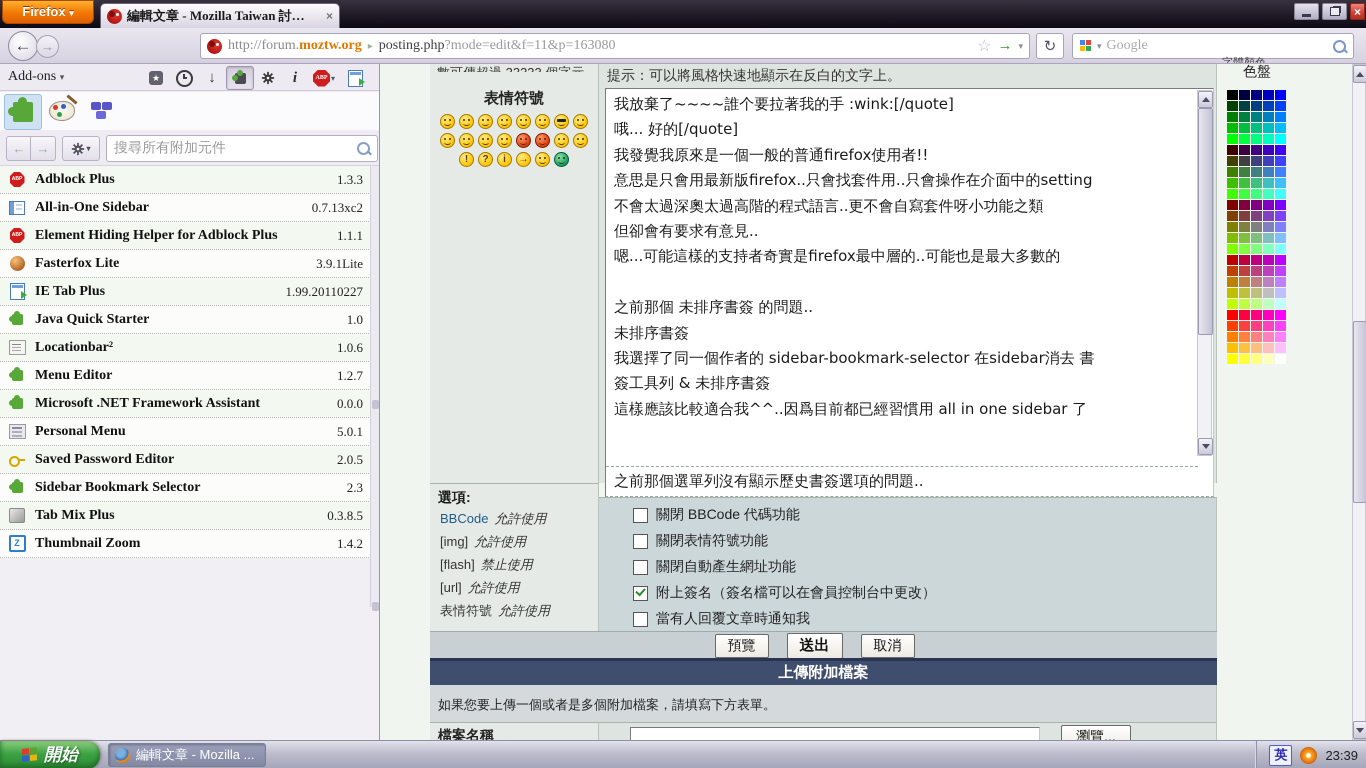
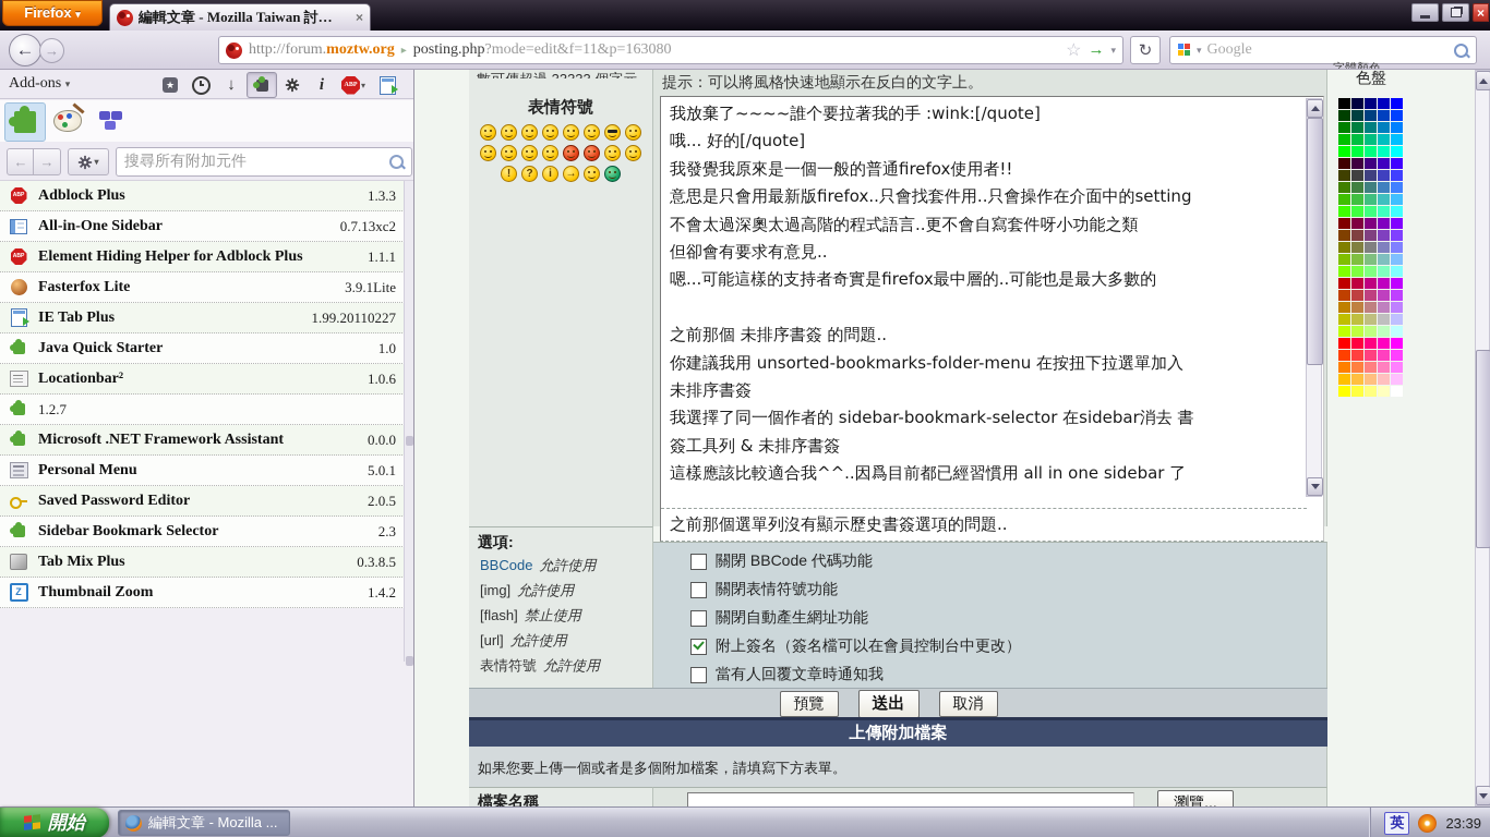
  Firefox ▾
  編輯文章 - Mozilla Taiwan 討…
  ×
  ×
  ←
  →
  http://forum.
  moztw.org
  ▸
  posting.php
  ?mode=edit&f=11&p=163080
  ☆
  →
  ▾
  ↻
  ▾
  Google
  Add-ons ▾
  ★
  ↓
  i
  ▾
  ←
  →
  ▾
  搜尋所有附加元件
  Adblock Plus
  1.3.3
  All-in-One Sidebar
  0.7.13xc2
  Element Hiding Helper for Adblock Plus
  1.1.1
  Fasterfox Lite
  3.9.1Lite
  IE Tab Plus
  1.99.20110227
  Java Quick Starter
  1.0
  Locationbar²
  1.0.6
- Menu Editor
  1.2.7
  Microsoft .NET Framework Assistant
  0.0.0
  Personal Menu
  5.0.1
  Saved Password Editor
  2.0.5
  Sidebar Bookmark Selector
  2.3
  Tab Mix Plus
  0.3.8.5
  Z
  Thumbnail Zoom
  1.4.2
  表情符號
  !
  ?
  i
  →
  提示：可以將風格快速地顯示在反白的文字上。
  我放棄了~~~~誰个要拉著我的手 :wink:[/quote]
  哦... 好的[/quote]
  我發覺我原來是一個一般的普通firefox使用者!!
  意思是只會用最新版firefox..只會找套件用..只會操作在介面中的setting
  不會太過深奧太過高階的程式語言..更不會自寫套件呀小功能之類
  但卻會有要求有意見..
  嗯...可能這樣的支持者奇實是firefox最中層的..可能也是最大多數的
  之前那個 未排序書簽 的問題..
+ 你建議我用 unsorted-bookmarks-folder-menu 在按扭下拉選單加入
  未排序書簽
  我選擇了同一個作者的 sidebar-bookmark-selector 在sidebar消去 書
  簽工具列 & 未排序書簽
  這樣應該比較適合我^^..因爲目前都已經習慣用 all in one sidebar 了
  之前那個選單列沒有顯示歷史書簽選項的問題..
  選項:
  BBCode 允許使用
  [img] 允許使用
  [flash] 禁止使用
  [url] 允許使用
  表情符號 允許使用
  關閉 BBCode 代碼功能
  關閉表情符號功能
  關閉自動產生網址功能
  附上簽名（簽名檔可以在會員控制台中更改）
  當有人回覆文章時通知我
  預覽 送出 取消
  上傳附加檔案
  如果您要上傳一個或者是多個附加檔案，請填寫下方表單。
  檔案名稱
  瀏覽...
  色盤
  開始
  編輯文章 - Mozilla ...
  英
  23:39
